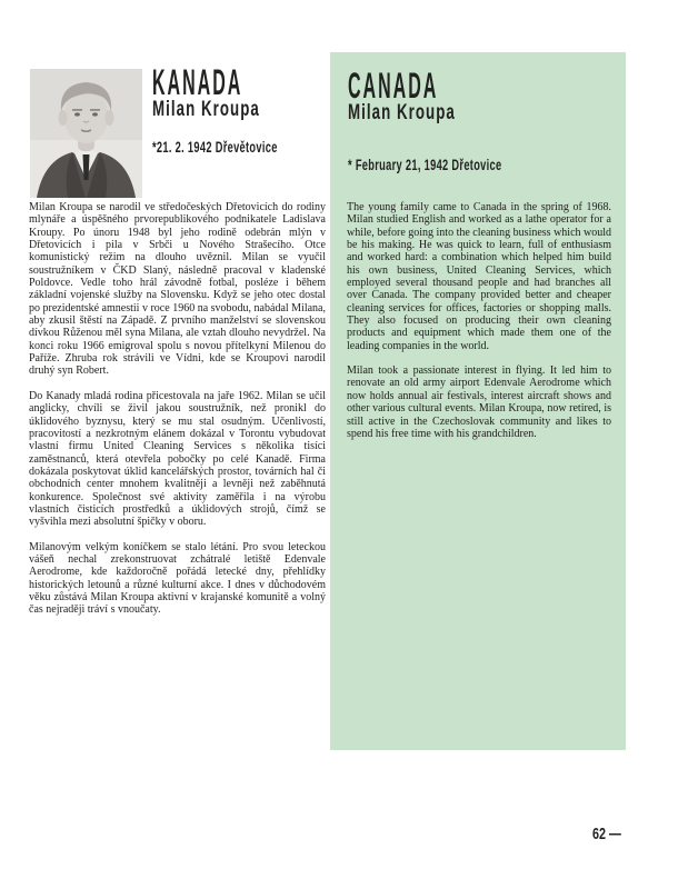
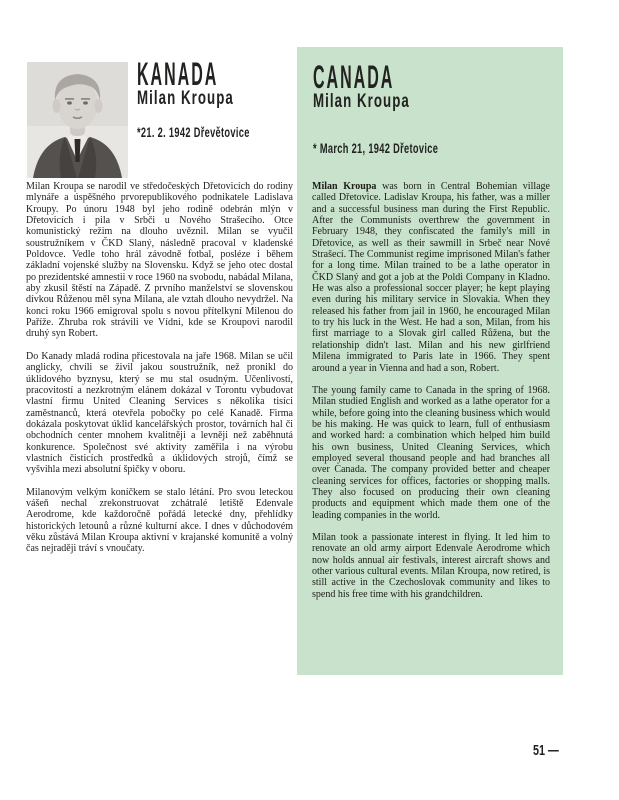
  KANADA
  Milan Kroupa
  *21. 2. 1942 Dřevětovice
  Milan Kroupa se narodil ve středočeských Dřetovicích do rodiny mlynáře a úspěšného prvorepublikového podnikatele Ladislava Kroupy. Po únoru 1948 byl jeho rodině odebrán mlýn v Dřetovicích i pila v Srbči u Nového Strašecího. Otce komunistický režim na dlouho uvěznil. Milan se vyučil soustružníkem v ČKD Slaný, následně pracoval v kladenské Poldovce. Vedle toho hrál závodně fotbal, posléze i během základní vojenské služby na Slovensku. Když se jeho otec dostal po prezidentské amnestii v roce 1960 na svobodu, nabádal Milana, aby zkusil štěstí na Západě. Z prvního manželství se slovenskou dívkou Růženou měl syna Milana, ale vztah dlouho nevydržel. Na konci roku 1966 emigroval spolu s novou přítelkyní Milenou do Paříže. Zhruba rok strávili ve Vídni, kde se Kroupovi narodil druhý syn Robert.
- Do Kanady mladá rodina přicestovala na jaře 1962. Milan se učil anglicky, chvíli se živil jakou soustružník, než pronikl do úklidového byznysu, který se mu stal osudným. Učenlivostí, pracovitostí a nezkrotným elánem dokázal v Torontu vybudovat vlastní firmu United Cleaning Services s několika tisíci zaměstnanců, která otevřela pobočky po celé Kanadě. Firma dokázala poskytovat úklid kancelářských prostor, továrních hal či obchodních center mnohem kvalitněji a levněji než zaběhnutá konkurence. Společnost své aktivity zaměřila i na výrobu vlastních čisticích prostředků a úklidových strojů, čímž se vyšvihla mezi absolutní špičky v oboru.
+ Do Kanady mladá rodina přicestovala na jaře 1968. Milan se učil anglicky, chvíli se živil jakou soustružník, než pronikl do úklidového byznysu, který se mu stal osudným. Učenlivostí, pracovitostí a nezkrotným elánem dokázal v Torontu vybudovat vlastní firmu United Cleaning Services s několika tisíci zaměstnanců, která otevřela pobočky po celé Kanadě. Firma dokázala poskytovat úklid kancelářských prostor, továrních hal či obchodních center mnohem kvalitněji a levněji než zaběhnutá konkurence. Společnost své aktivity zaměřila i na výrobu vlastních čisticích prostředků a úklidových strojů, čímž se vyšvihla mezi absolutní špičky v oboru.
  Milanovým velkým koníčkem se stalo létání. Pro svou leteckou vášeň nechal zrekonstruovat zchátralé letiště Edenvale Aerodrome, kde každoročně pořádá letecké dny, přehlídky historických letounů a různé kulturní akce. I dnes v důchodovém věku zůstává Milan Kroupa aktivní v krajanské komunitě a volný čas nejraději tráví s vnoučaty.
  CANADA
  Milan Kroupa
- * February 21, 1942 Dřetovice
+ * March 21, 1942 Dřetovice
+ Milan Kroupa was born in Central Bohemian village called Dřetovice. Ladislav Kroupa, his father, was a miller and a successful business man during the First Republic. After the Communists overthrew the government in February 1948, they confiscated the family's mill in Dřetovice, as well as their sawmill in Srbeč near Nové Strašecí. The Communist regime imprisoned Milan's father for a long time. Milan trained to be a lathe operator in ČKD Slaný and got a job at the Poldi Company in Kladno. He was also a professional soccer player; he kept playing even during his military service in Slovakia. When they released his father from jail in 1960, he encouraged Milan to try his luck in the West. He had a son, Milan, from his first marriage to a Slovak girl called Růžena, but the relationship didn't last. Milan and his new girlfriend Milena immigrated to Paris late in 1966. They spent around a year in Vienna and had a son, Robert.
  The young family came to Canada in the spring of 1968. Milan studied English and worked as a lathe operator for a while, before going into the cleaning business which would be his making. He was quick to learn, full of enthusiasm and worked hard: a combination which helped him build his own business, United Cleaning Services, which employed several thousand people and had branches all over Canada. The company provided better and cheaper cleaning services for offices, factories or shopping malls. They also focused on producing their own cleaning products and equipment which made them one of the leading companies in the world.
  Milan took a passionate interest in flying. It led him to renovate an old army airport Edenvale Aerodrome which now holds annual air festivals, interest aircraft shows and other various cultural events. Milan Kroupa, now retired, is still active in the Czechoslovak community and likes to spend his free time with his grandchildren.
- 62 —
+ 51 —
